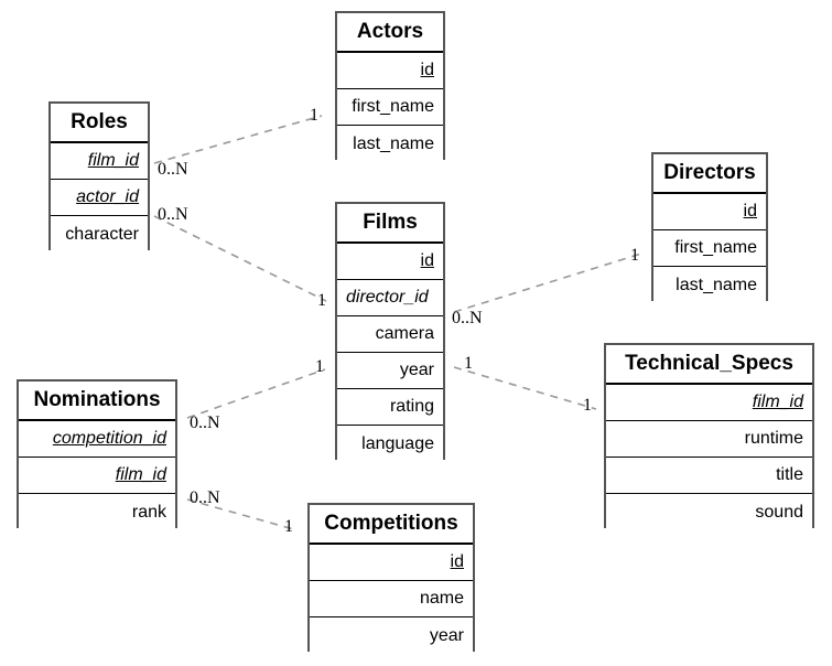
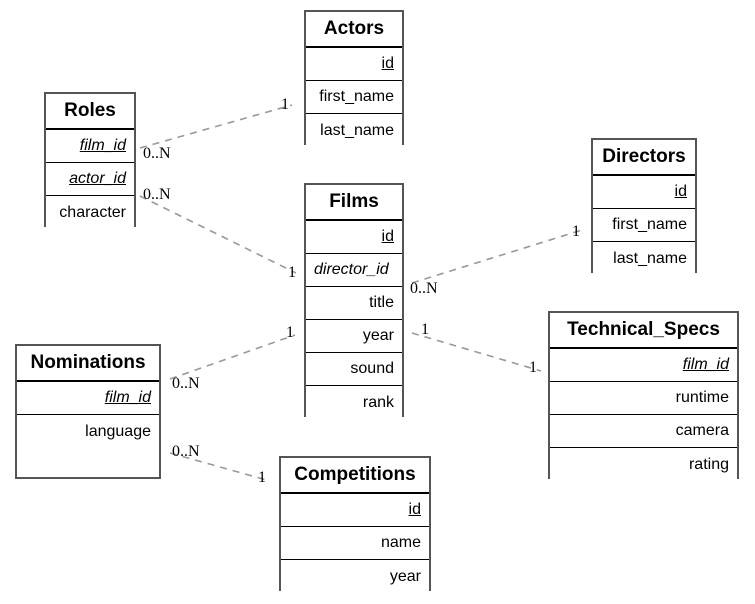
  0..N
  1
  0..N
  1
  0..N
  1
  1
  1
  0..N
  1
  0..N
  1
  Actors
  id
  first_name
  last_name
  Roles
  film_id
  actor_id
  character
  Directors
  id
  first_name
  last_name
  Films
  id
  director_id
- camera
+ title
  year
- rating
+ sound
- language
+ rank
  Technical_Specs
  film_id
  runtime
- title
+ camera
- sound
+ rating
  Nominations
- competition_id
  film_id
- rank
+ language
  Competitions
  id
  name
  year
